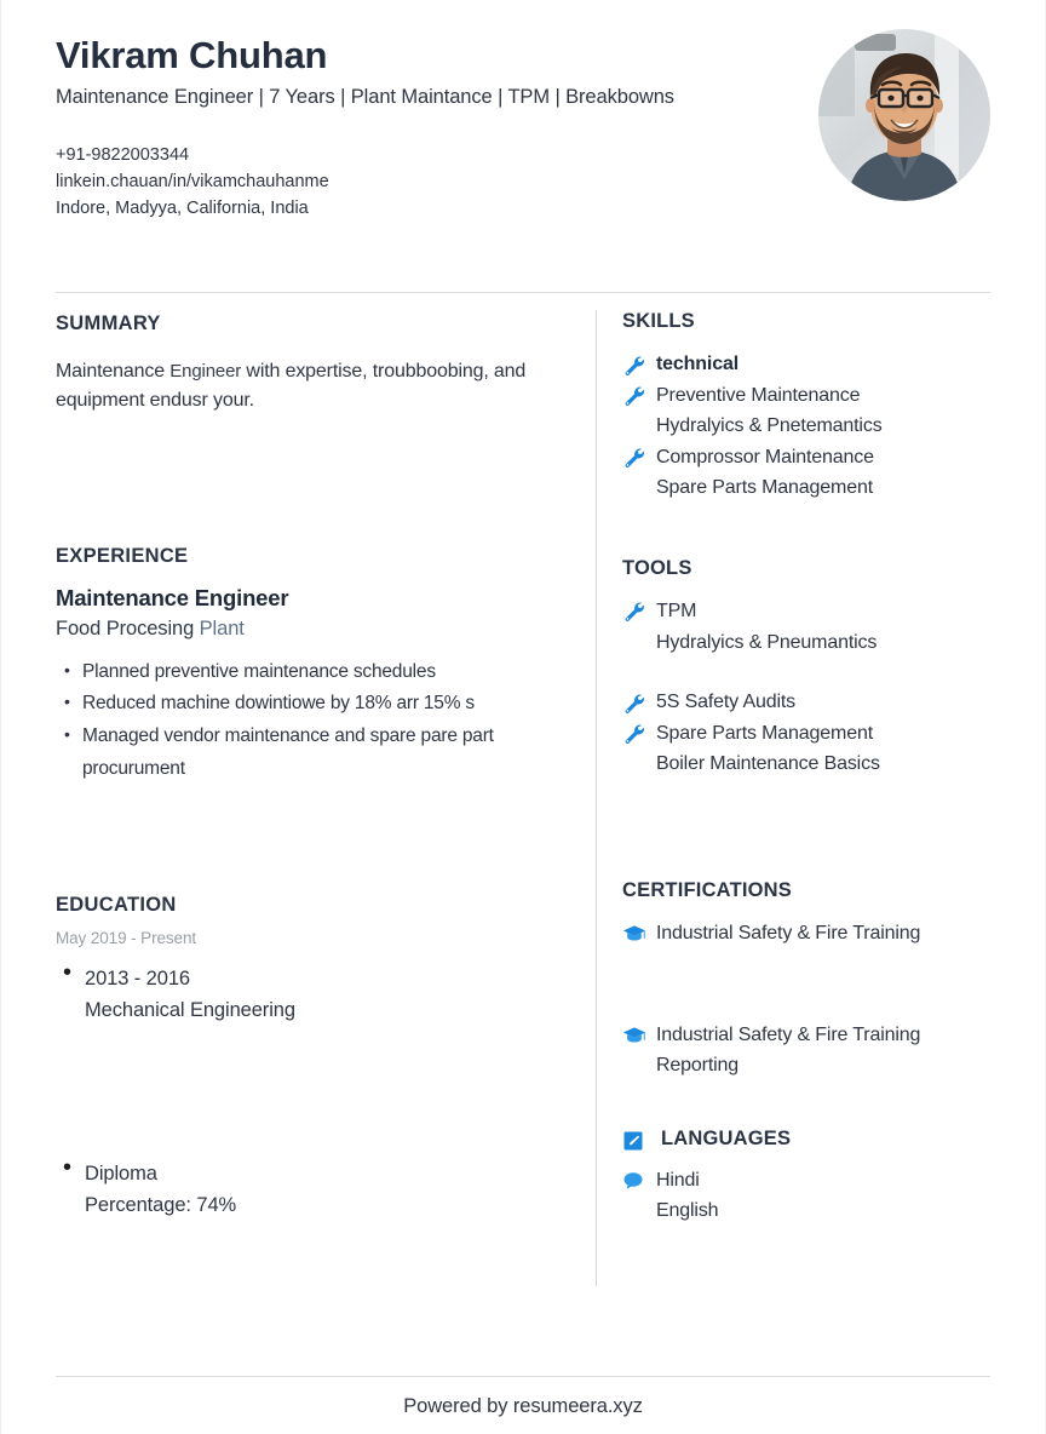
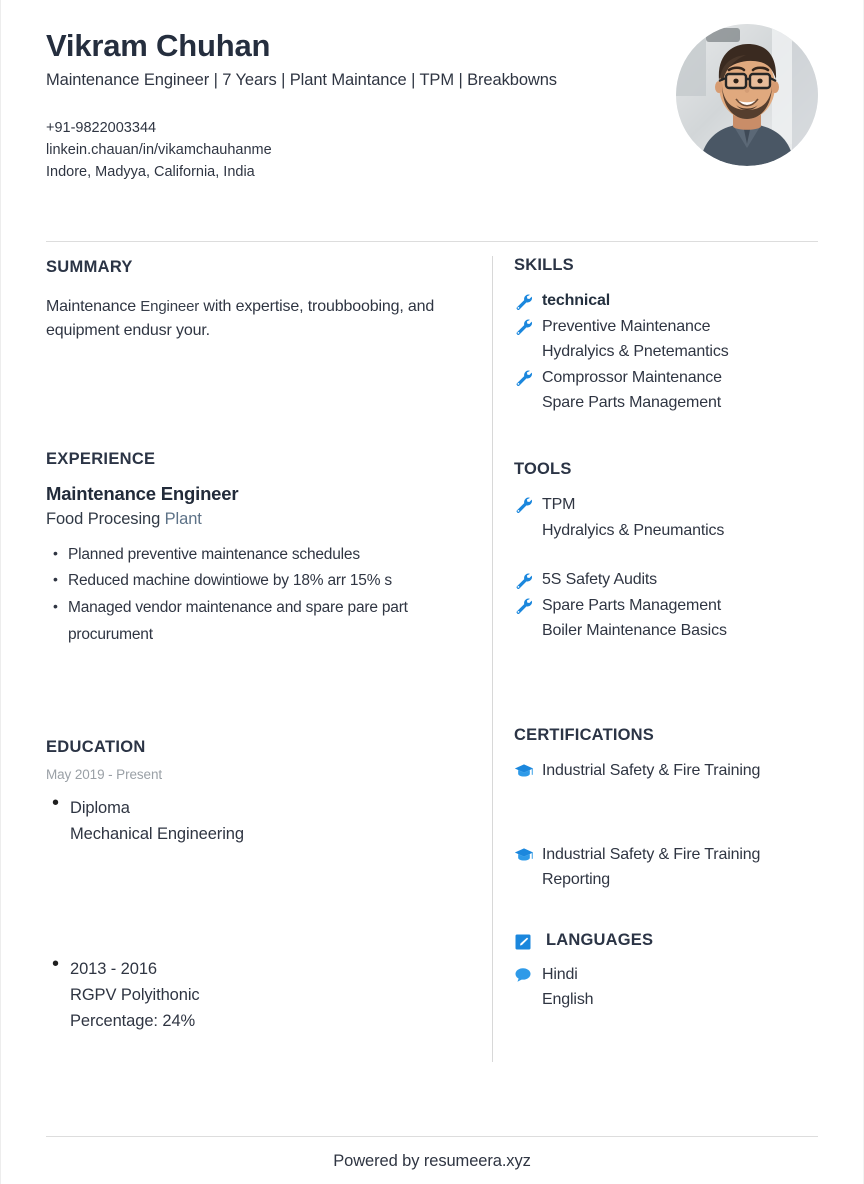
  Vikram Chuhan
  Maintenance Engineer | 7 Years | Plant Maintance | TPM | Breakbowns
  +91-9822003344
  linkein.chauan/in/vikamchauhanme
  Indore, Madyya, California, India
  SUMMARY
  Maintenance Engineer with expertise, troubboobing, and equipment endusr your.
  EXPERIENCE
  Maintenance Engineer
  Food Procesing Plant
  Planned preventive maintenance schedules
  Reduced machine dowintiowe by 18% arr 15% s
  Managed vendor maintenance and spare pare part procurument
  EDUCATION
  May 2019 - Present
- 2013 - 2016
+ Diploma
  Mechanical Engineering
- Diploma
+ 2013 - 2016
+ RGPV Polyithonic
- Percentage: 74%
+ Percentage: 24%
  SKILLS
  technical
  Preventive Maintenance
  Hydralyics & Pnetemantics
  Comprossor Maintenance
  Spare Parts Management
  TOOLS
  TPM
  Hydralyics & Pneumantics
  5S Safety Audits
  Spare Parts Management
  Boiler Maintenance Basics
  CERTIFICATIONS
  Industrial Safety & Fire Training
  Industrial Safety & Fire Training
  Reporting
  LANGUAGES
  Hindi
  English
  Powered by resumeera.xyz
